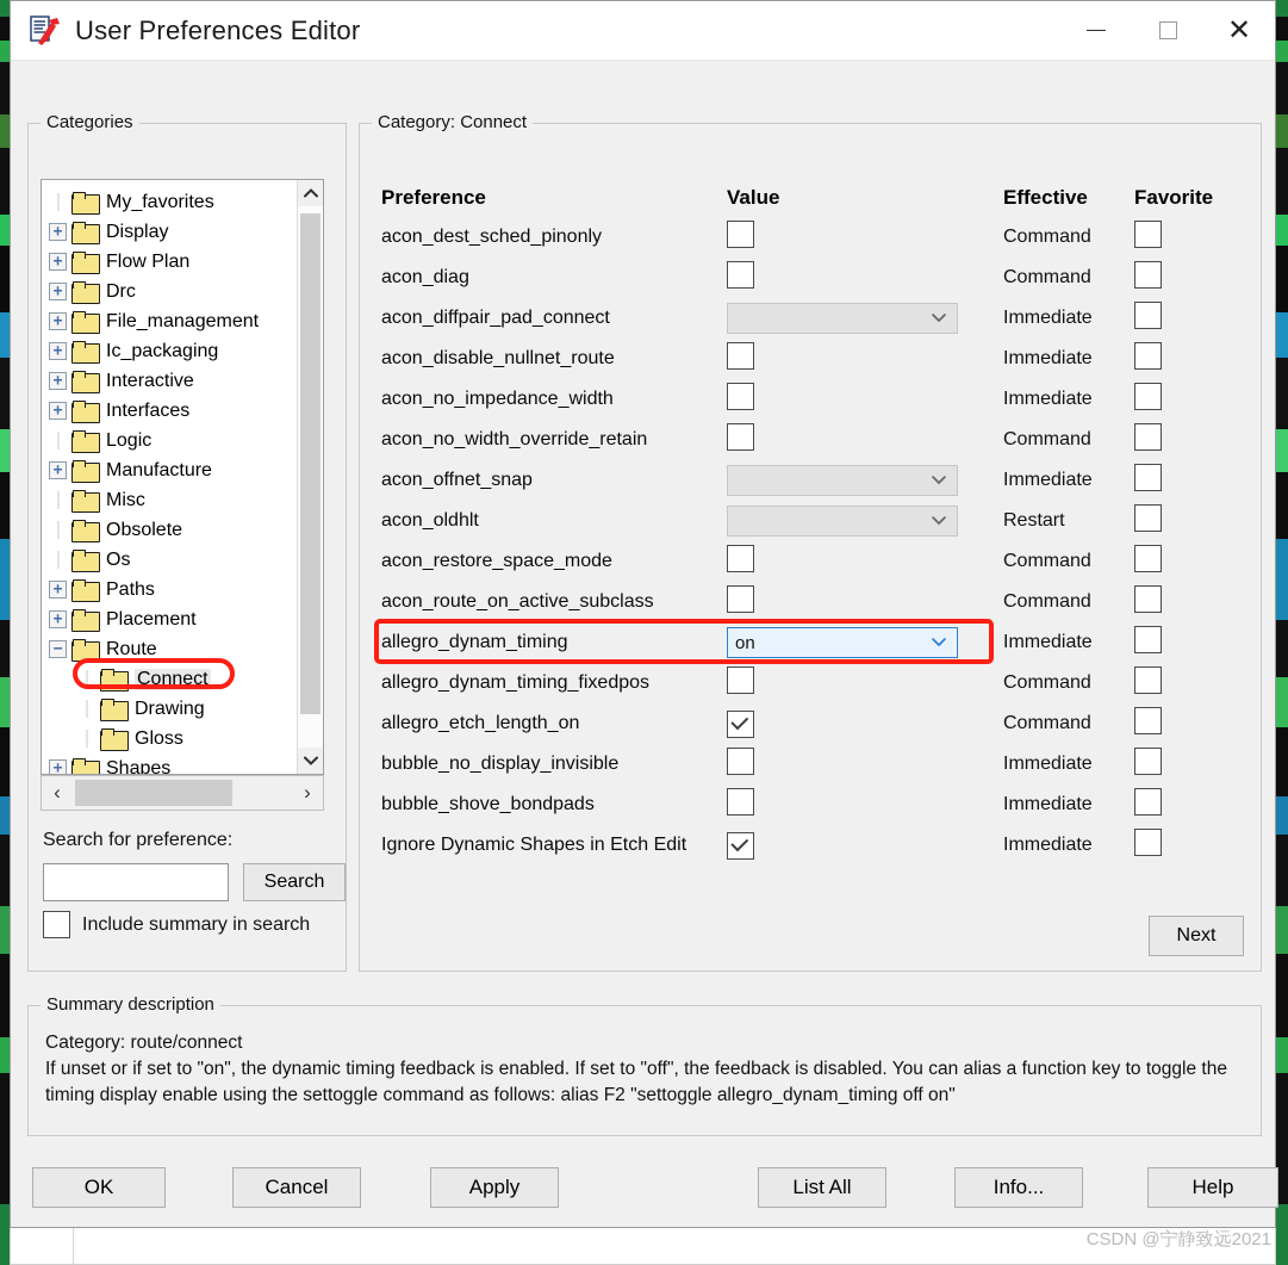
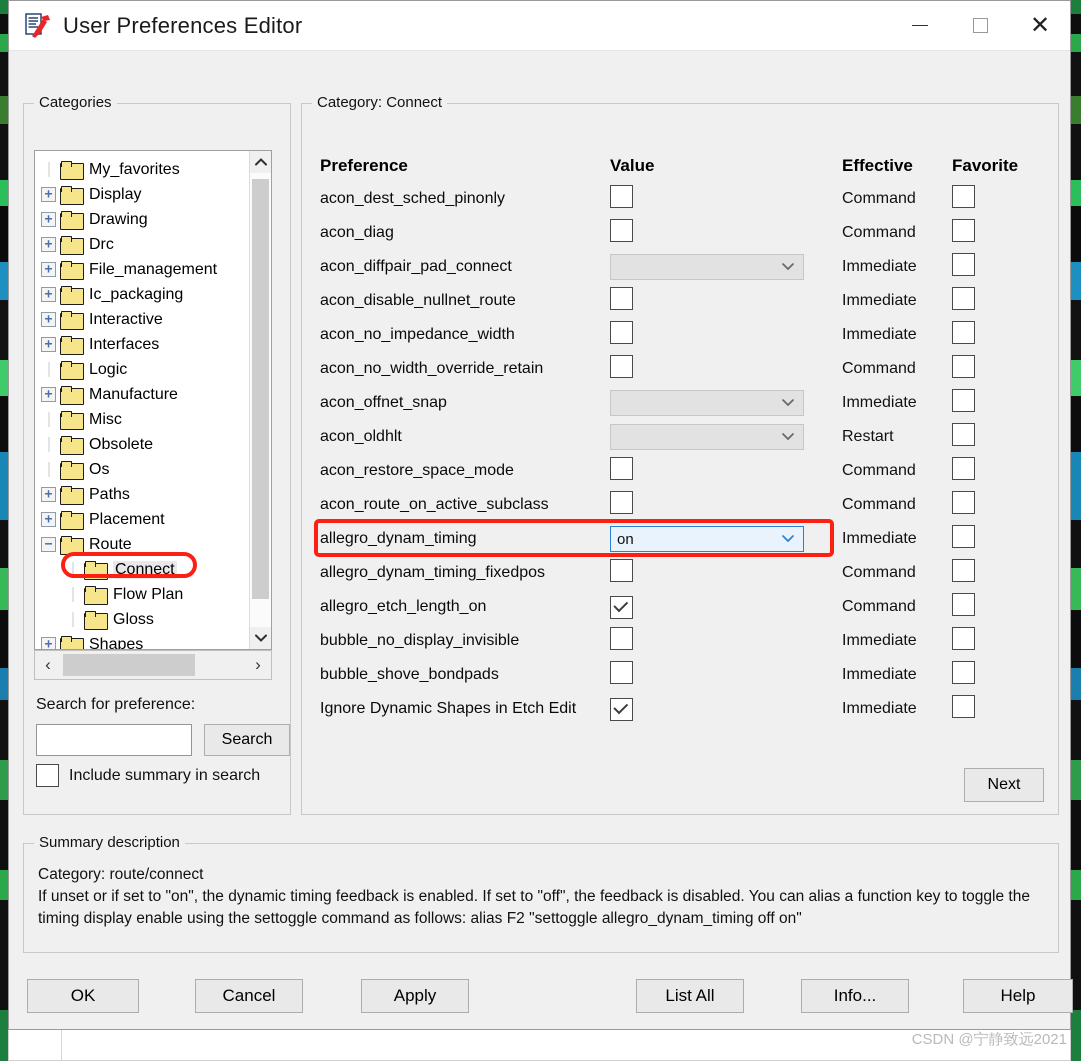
  User Preferences Editor
  ✕
  Categories
  My_favorites
  +
  Display
  +
- Flow Plan
+ Drawing
  +
  Drc
  +
  File_management
  +
  Ic_packaging
  +
  Interactive
  +
  Interfaces
  Logic
  +
  Manufacture
  Misc
  Obsolete
  Os
  +
  Paths
  +
  Placement
  −
  Route
  Connect
- Drawing
+ Flow Plan
  Gloss
  +
  Shapes
  ‹
  ›
  Search for preference:
  Search
  Include summary in search
  Category: Connect
  Preference
  Value
  Effective
  Favorite
  acon_dest_sched_pinonly
  Command
  acon_diag
  Command
  acon_diffpair_pad_connect
  Immediate
  acon_disable_nullnet_route
  Immediate
  acon_no_impedance_width
  Immediate
  acon_no_width_override_retain
  Command
  acon_offnet_snap
  Immediate
  acon_oldhlt
  Restart
  acon_restore_space_mode
  Command
  acon_route_on_active_subclass
  Command
  allegro_dynam_timing
  on
  Immediate
  allegro_dynam_timing_fixedpos
  Command
  allegro_etch_length_on
  Command
  bubble_no_display_invisible
  Immediate
  bubble_shove_bondpads
  Immediate
  Ignore Dynamic Shapes in Etch Edit
  Immediate
  Next
  Summary description
  Category: route/connect
  If unset or if set to "on", the dynamic timing feedback is enabled. If set to "off", the feedback is disabled. You can alias a function key to toggle the timing display enable using the settoggle command as follows: alias F2 "settoggle allegro_dynam_timing off on"
  OK
  Cancel
  Apply
  List All
  Info...
  Help
  CSDN @宁静致远2021
